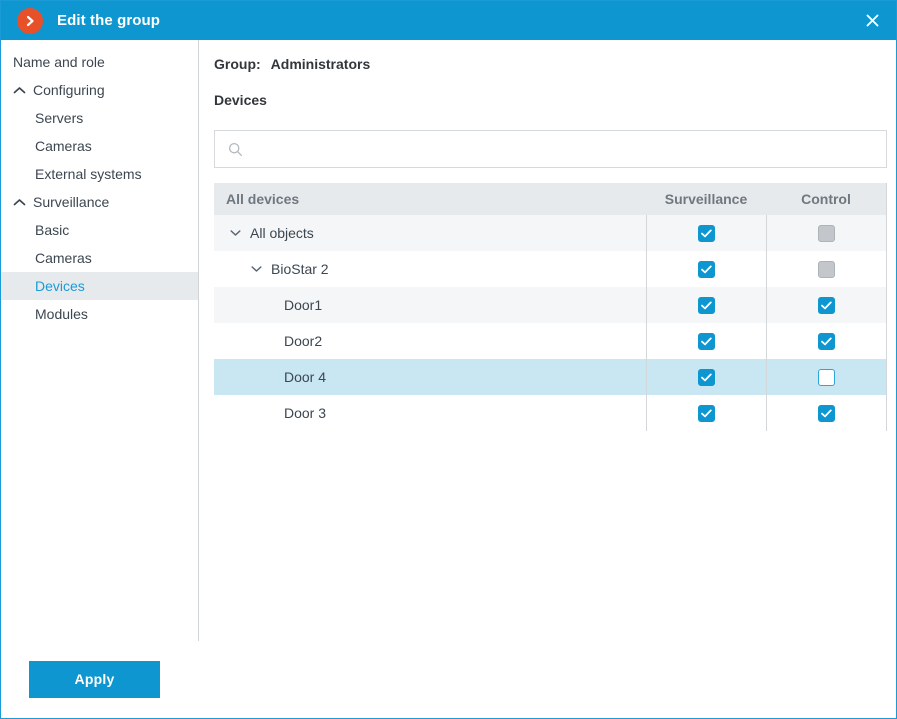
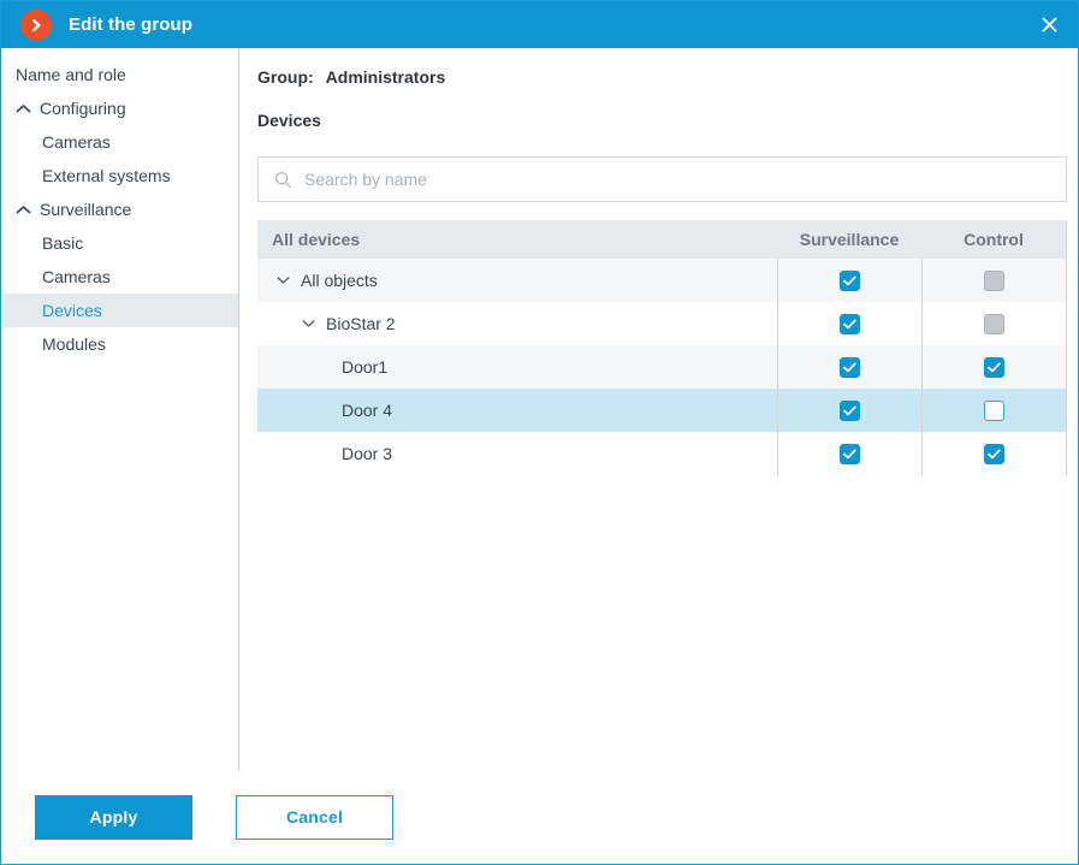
  Edit the group
  Name and role
  Configuring
- Servers
  Cameras
  External systems
  Surveillance
  Basic
  Cameras
  Devices
  Modules
  Group: Administrators
  Devices
+ Search by name
  All devices
  Surveillance
  Control
  All objects
  BioStar 2
  Door1
- Door2
  Door 4
  Door 3
  Apply
+ Cancel
